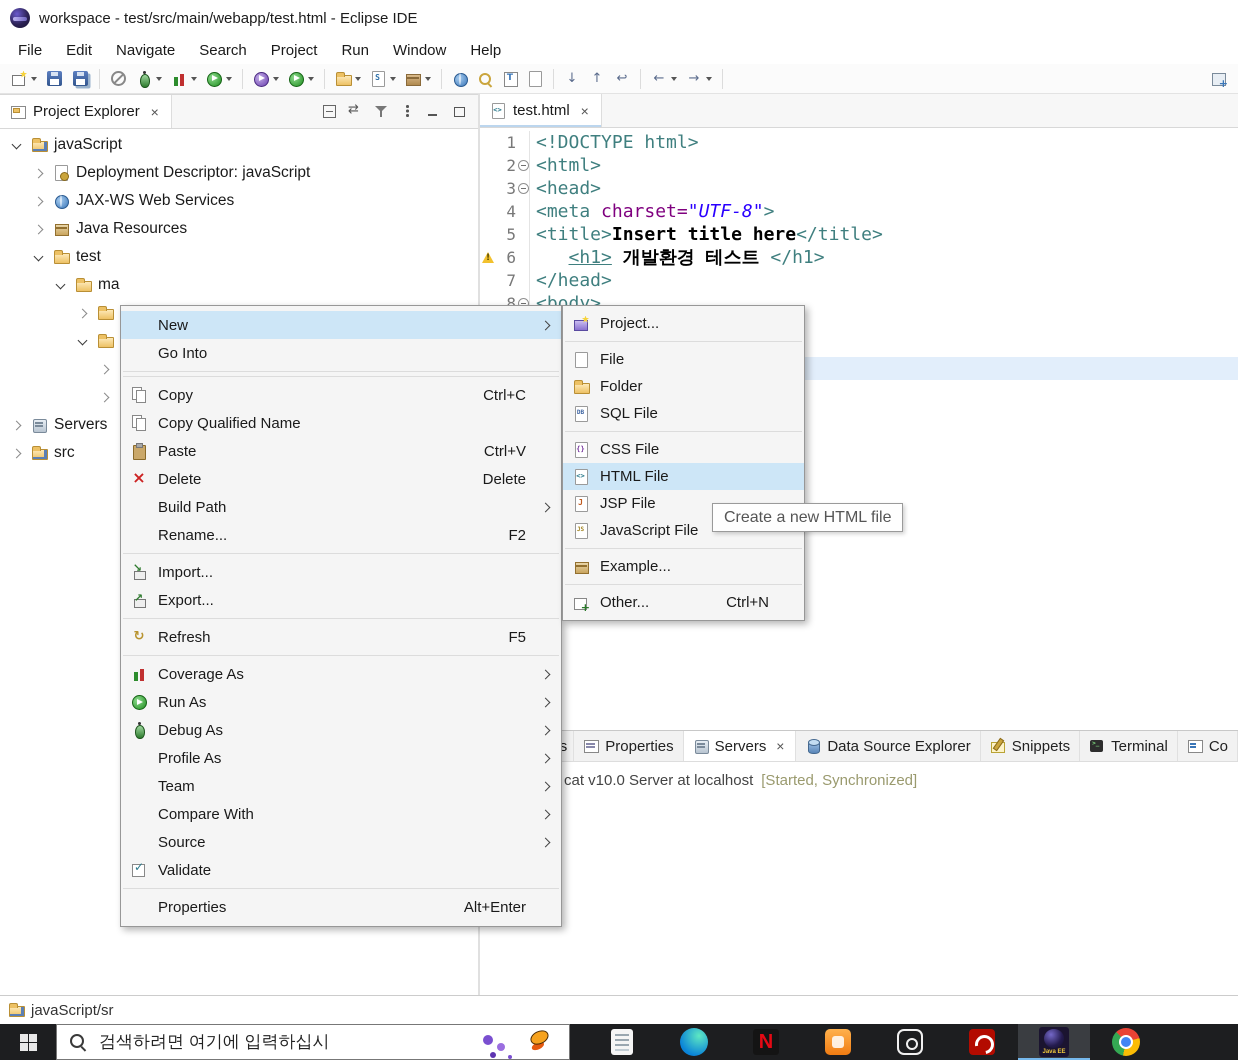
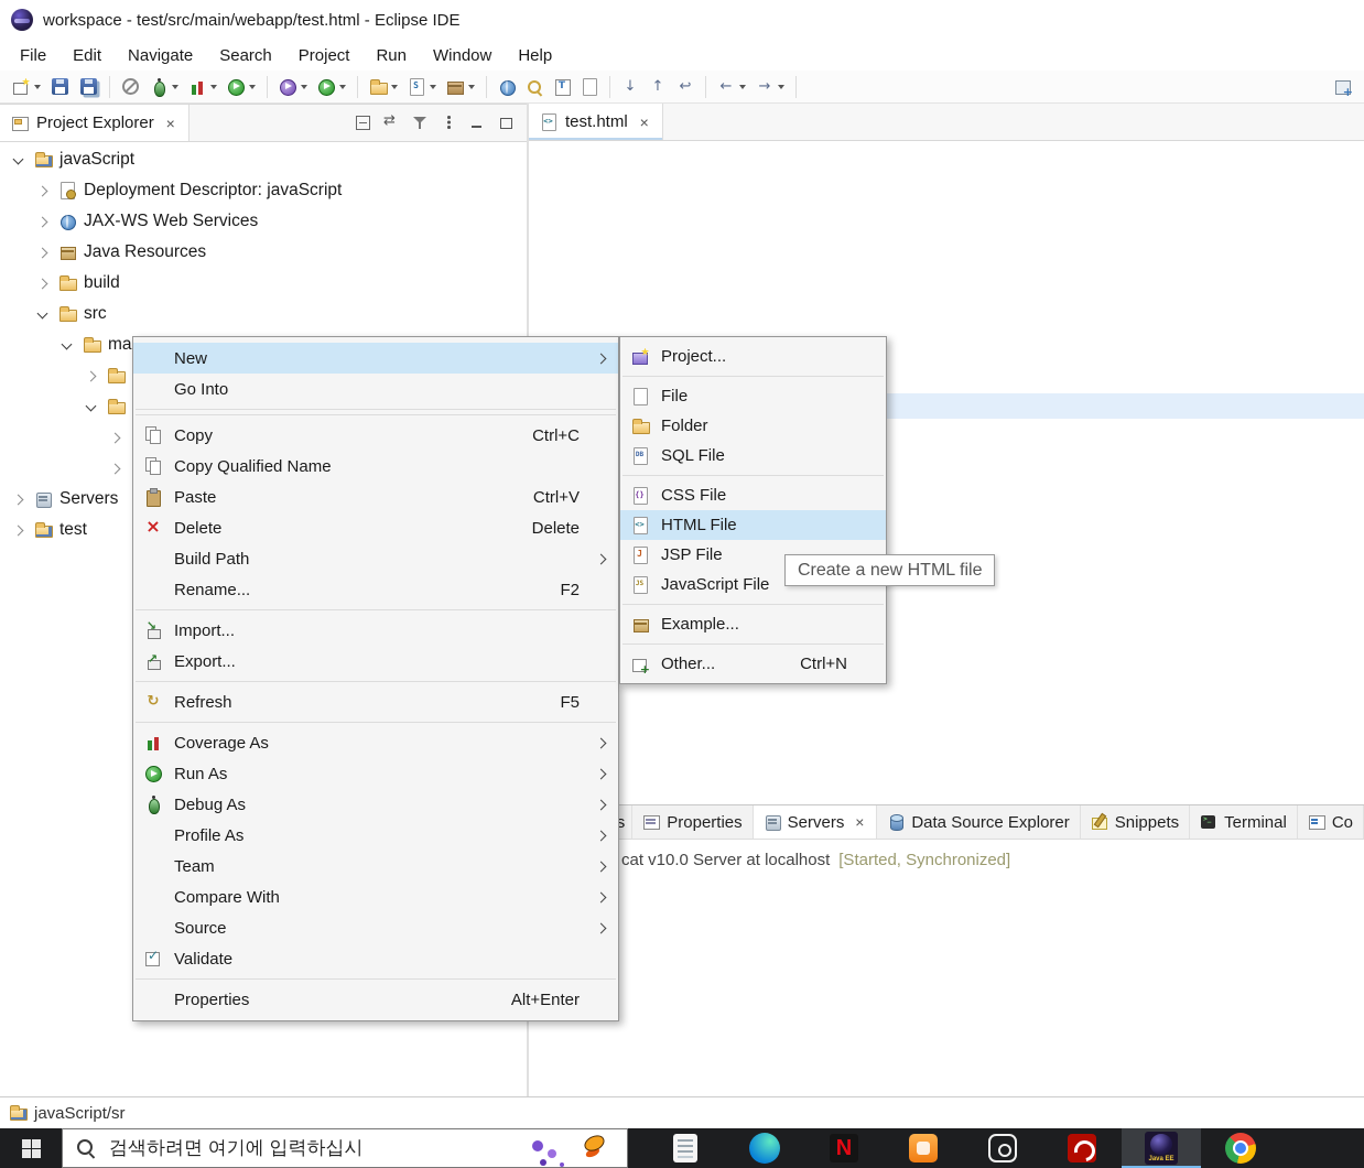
  workspace - test/src/main/webapp/test.html - Eclipse IDE
  File
  Edit
  Navigate
  Search
  Project
  Run
  Window
  Help
  Project Explorer
  javaScript
  Deployment Descriptor: javaScript
  JAX-WS Web Services
  Java Resources
+ build
- test
+ src
  ma
  Servers
- src
+ test
  test.html
- 1
- <!DOCTYPE html>
- 2
- <html>
- 3
- <head>
- 4
- <meta charset="UTF-8">
- 5
- <title>Insert title here</title>
- 6
- <h1> 개발환경 테스트 </h1>
- 7
- </head>
- 8
- <body>
  s
  Properties
  Servers
  Data Source Explorer
  Snippets
  Terminal
  Co
  cat v10.0 Server at localhost
  [Started, Synchronized]
  javaScript/sr
  New
  Go Into
  Copy
  Ctrl+C
  Copy Qualified Name
  Paste
  Ctrl+V
  Delete
  Delete
  Build Path
  Rename...
  F2
  Import...
  Export...
  Refresh
  F5
  Coverage As
  Run As
  Debug As
  Profile As
  Team
  Compare With
  Source
  Validate
  Properties
  Alt+Enter
  Project...
  File
  Folder
  SQL File
  CSS File
  HTML File
  JSP File
  JavaScript File
  Example...
  Other...
  Ctrl+N
  Create a new HTML file
  검색하려면 여기에 입력하십시
